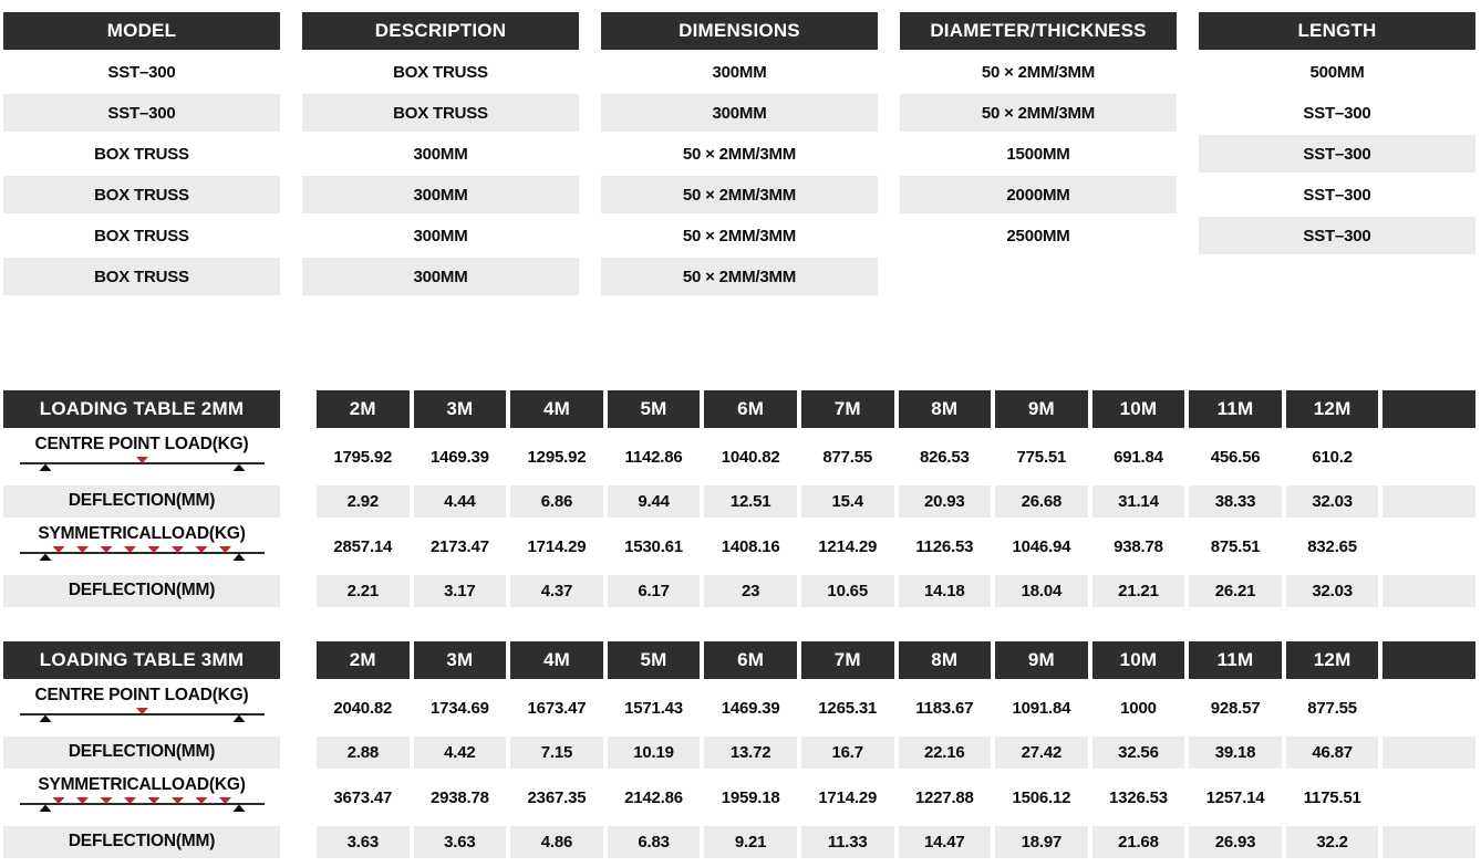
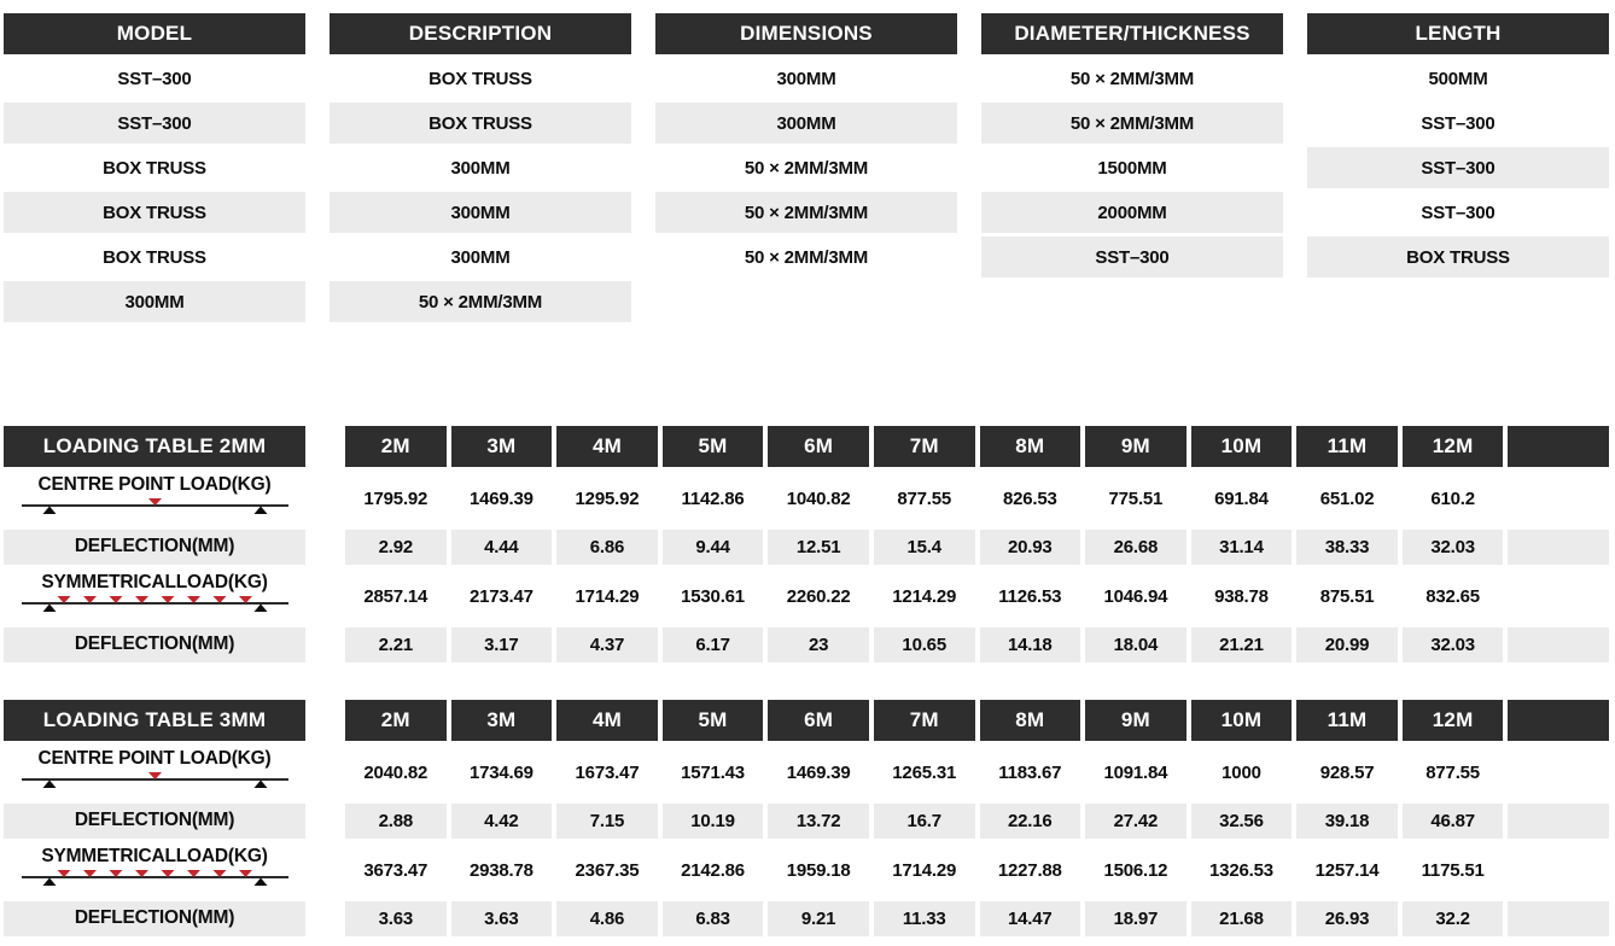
  MODEL
  DESCRIPTION
  DIMENSIONS
  DIAMETER/THICKNESS
  LENGTH
  SST–300
  BOX TRUSS
  300MM
  50 × 2MM/3MM
  500MM
  SST–300
  BOX TRUSS
  300MM
  50 × 2MM/3MM
  SST–300
  BOX TRUSS
  300MM
  50 × 2MM/3MM
  1500MM
  SST–300
  BOX TRUSS
  300MM
  50 × 2MM/3MM
  2000MM
  SST–300
  BOX TRUSS
  300MM
  50 × 2MM/3MM
- 2500MM
  SST–300
  BOX TRUSS
  300MM
  50 × 2MM/3MM
  LOADING TABLE 2MM
  2M
  3M
  4M
  5M
  6M
  7M
  8M
  9M
  10M
  11M
  12M
  CENTRE POINT LOAD(KG)
  1795.92
  1469.39
  1295.92
  1142.86
  1040.82
  877.55
  826.53
  775.51
  691.84
- 456.56
+ 651.02
  610.2
  DEFLECTION(MM)
  2.92
  4.44
  6.86
  9.44
  12.51
  15.4
  20.93
  26.68
  31.14
  38.33
  32.03
  SYMMETRICALLOAD(KG)
  2857.14
  2173.47
  1714.29
  1530.61
- 1408.16
+ 2260.22
  1214.29
  1126.53
  1046.94
  938.78
  875.51
  832.65
  DEFLECTION(MM)
  2.21
  3.17
  4.37
  6.17
  23
  10.65
  14.18
  18.04
  21.21
- 26.21
+ 20.99
  32.03
  LOADING TABLE 3MM
  2M
  3M
  4M
  5M
  6M
  7M
  8M
  9M
  10M
  11M
  12M
  CENTRE POINT LOAD(KG)
  2040.82
  1734.69
  1673.47
  1571.43
  1469.39
  1265.31
  1183.67
  1091.84
  1000
  928.57
  877.55
  DEFLECTION(MM)
  2.88
  4.42
  7.15
  10.19
  13.72
  16.7
  22.16
  27.42
  32.56
  39.18
  46.87
  SYMMETRICALLOAD(KG)
  3673.47
  2938.78
  2367.35
  2142.86
  1959.18
  1714.29
  1227.88
  1506.12
  1326.53
  1257.14
  1175.51
  DEFLECTION(MM)
  3.63
  3.63
  4.86
  6.83
  9.21
  11.33
  14.47
  18.97
  21.68
  26.93
  32.2
